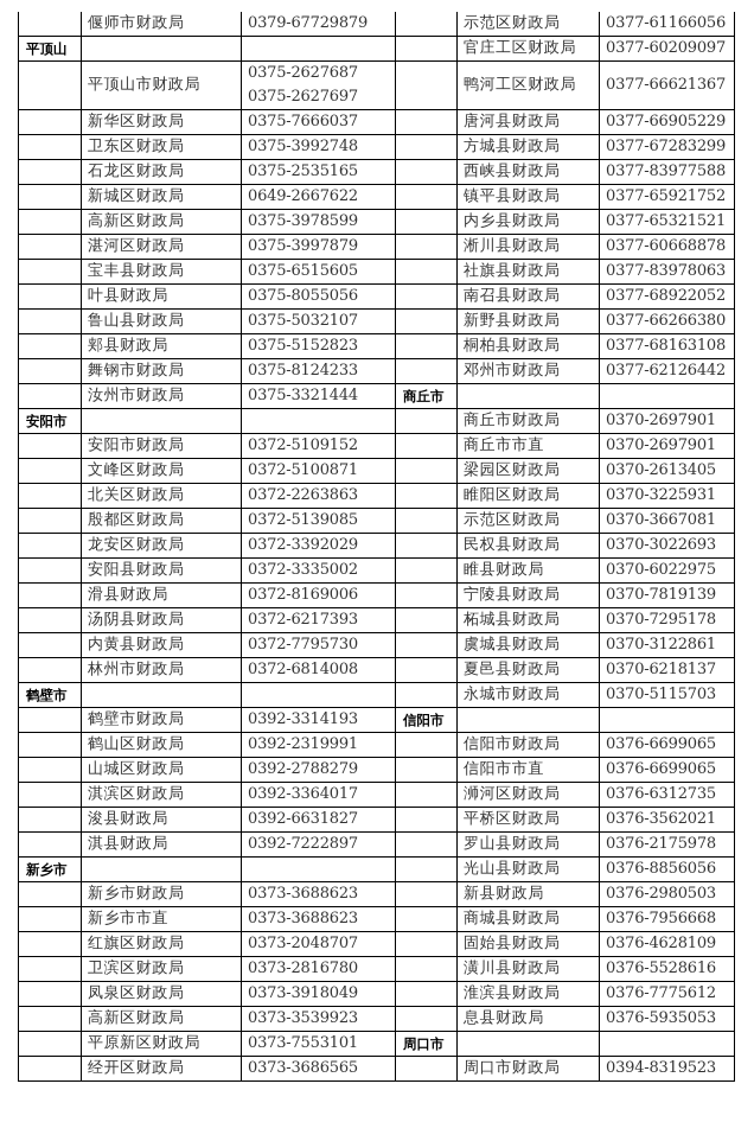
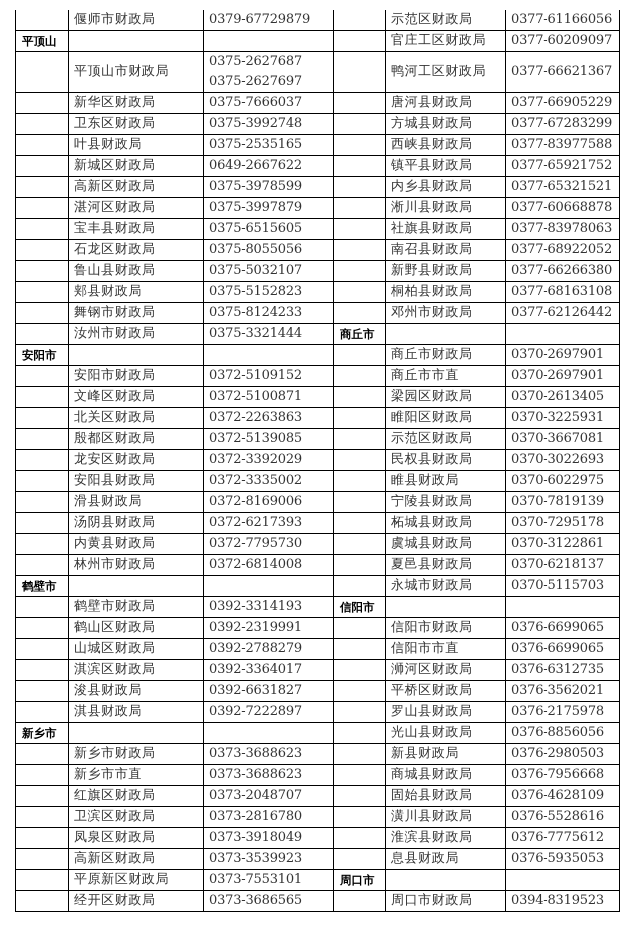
  	偃师市财政局	0379-67729879
  平顶山
  	平顶山市财政局	0375-26276870375-2627697
  	新华区财政局	0375-7666037
  	卫东区财政局	0375-3992748
- 	石龙区财政局	0375-2535165
+ 	叶县财政局	0375-2535165
  	新城区财政局	0649-2667622
  	高新区财政局	0375-3978599
  	湛河区财政局	0375-3997879
  	宝丰县财政局	0375-6515605
- 	叶县财政局	0375-8055056
+ 	石龙区财政局	0375-8055056
  	鲁山县财政局	0375-5032107
  	郏县财政局	0375-5152823
  	舞钢市财政局	0375-8124233
  	汝州市财政局	0375-3321444
  安阳市
  	安阳市财政局	0372-5109152
  	文峰区财政局	0372-5100871
  	北关区财政局	0372-2263863
  	殷都区财政局	0372-5139085
  	龙安区财政局	0372-3392029
  	安阳县财政局	0372-3335002
  	滑县财政局	0372-8169006
  	汤阴县财政局	0372-6217393
  	内黄县财政局	0372-7795730
  	林州市财政局	0372-6814008
  鹤壁市
  	鹤壁市财政局	0392-3314193
  	鹤山区财政局	0392-2319991
  	山城区财政局	0392-2788279
  	淇滨区财政局	0392-3364017
  	浚县财政局	0392-6631827
  	淇县财政局	0392-7222897
  新乡市
  	新乡市财政局	0373-3688623
  	新乡市市直	0373-3688623
  	红旗区财政局	0373-2048707
  	卫滨区财政局	0373-2816780
  	凤泉区财政局	0373-3918049
  	高新区财政局	0373-3539923
  	平原新区财政局	0373-7553101
  	经开区财政局	0373-3686565
  	示范区财政局	0377-61166056
  	官庄工区财政局	0377-60209097
  	鸭河工区财政局	0377-66621367
  	唐河县财政局	0377-66905229
  	方城县财政局	0377-67283299
  	西峡县财政局	0377-83977588
  	镇平县财政局	0377-65921752
  	内乡县财政局	0377-65321521
  	淅川县财政局	0377-60668878
  	社旗县财政局	0377-83978063
  	南召县财政局	0377-68922052
  	新野县财政局	0377-66266380
  	桐柏县财政局	0377-68163108
  	邓州市财政局	0377-62126442
  商丘市
  	商丘市财政局	0370-2697901
  	商丘市市直	0370-2697901
  	梁园区财政局	0370-2613405
  	睢阳区财政局	0370-3225931
  	示范区财政局	0370-3667081
  	民权县财政局	0370-3022693
  	睢县财政局	0370-6022975
  	宁陵县财政局	0370-7819139
  	柘城县财政局	0370-7295178
  	虞城县财政局	0370-3122861
  	夏邑县财政局	0370-6218137
  	永城市财政局	0370-5115703
  信阳市
  	信阳市财政局	0376-6699065
  	信阳市市直	0376-6699065
  	浉河区财政局	0376-6312735
  	平桥区财政局	0376-3562021
  	罗山县财政局	0376-2175978
  	光山县财政局	0376-8856056
  	新县财政局	0376-2980503
  	商城县财政局	0376-7956668
  	固始县财政局	0376-4628109
  	潢川县财政局	0376-5528616
  	淮滨县财政局	0376-7775612
  	息县财政局	0376-5935053
  周口市
  	周口市财政局	0394-8319523
